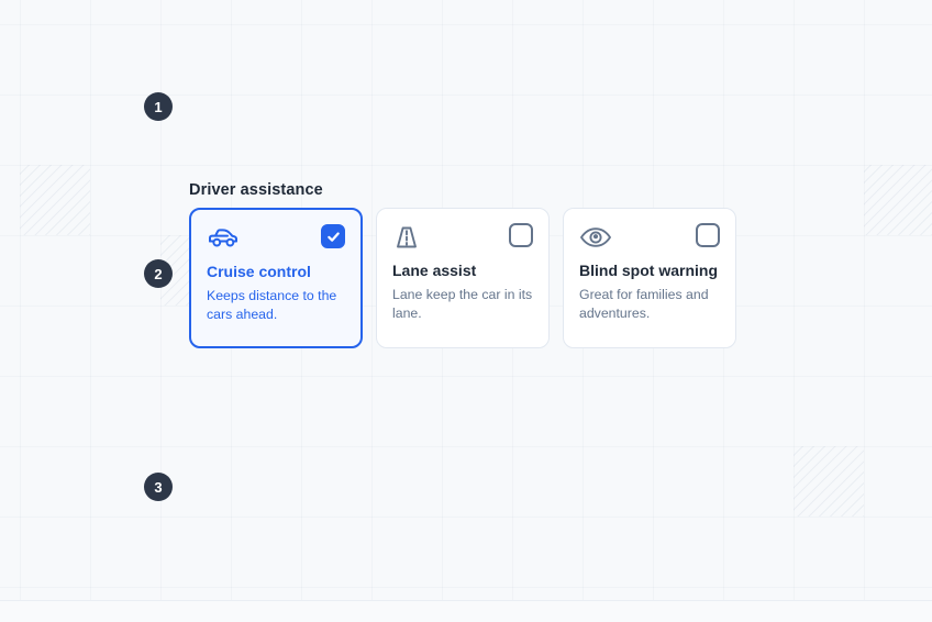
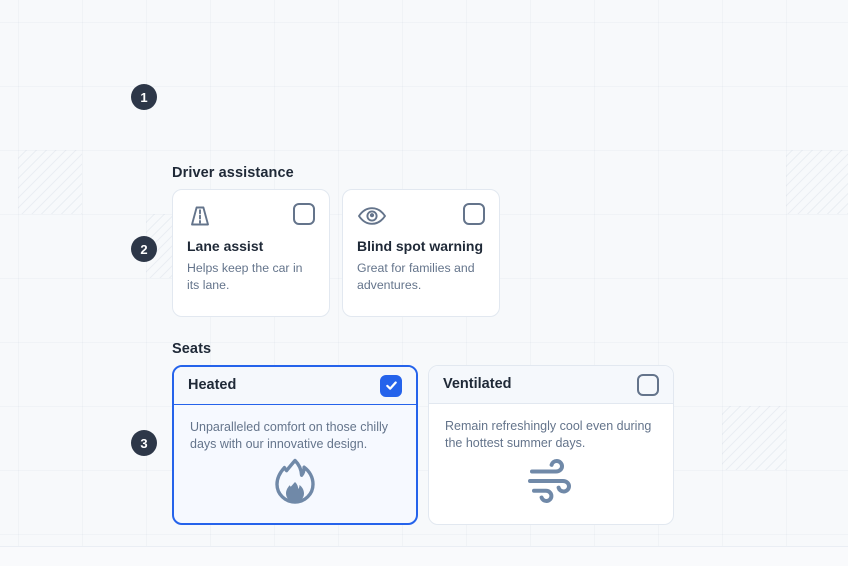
  1
  2
  Driver assistance
- Cruise control
- Keeps distance to the cars ahead.
  Lane assist
- Lane keep the car in its lane.
+ Helps keep the car in its lane.
  Blind spot warning
  Great for families and adventures.
  3
+ Seats
+ Heated
+ Unparalleled comfort on those chilly days with our innovative design.
+ Ventilated
+ Remain refreshingly cool even during the hottest summer days.
